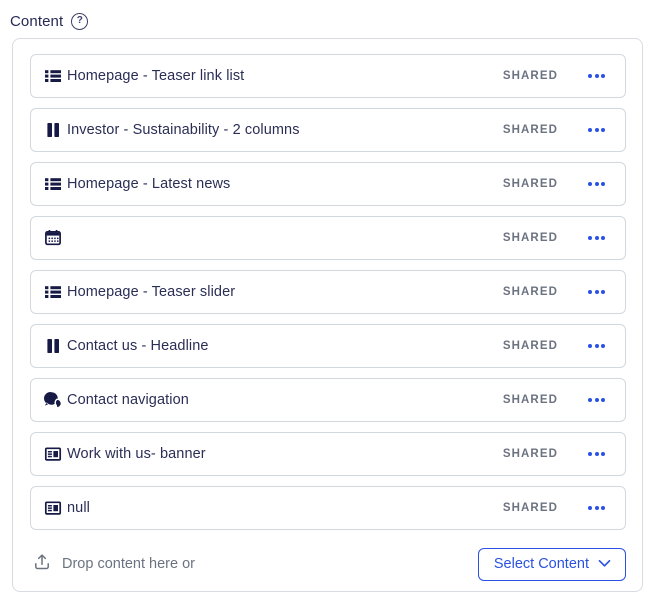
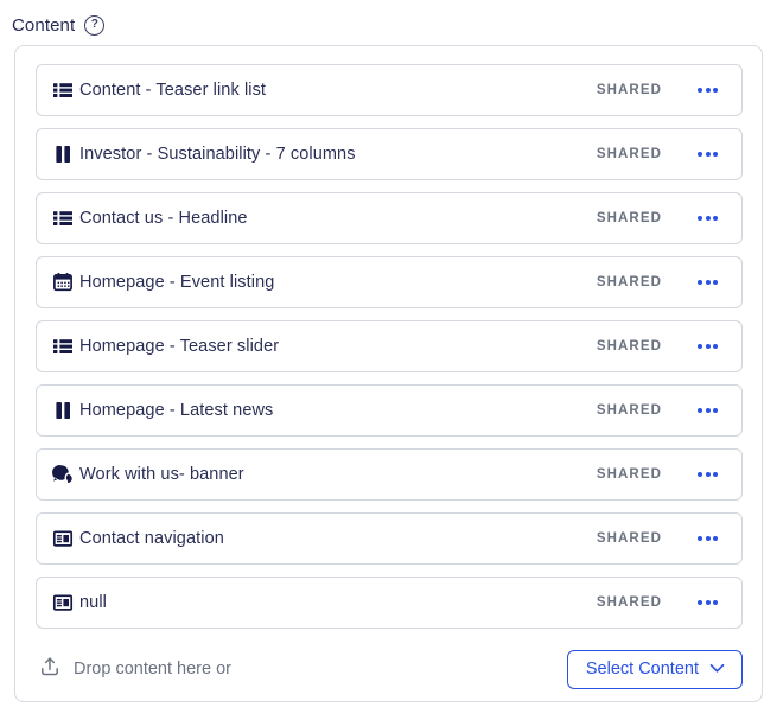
  Content
  ?
- Homepage - Teaser link list
+ Content - Teaser link list
  SHARED
- Investor - Sustainability - 2 columns
+ Investor - Sustainability - 7 columns
  SHARED
- Homepage - Latest news
+ Contact us - Headline
  SHARED
+ Homepage - Event listing
  SHARED
  Homepage - Teaser slider
  SHARED
- Contact us - Headline
+ Homepage - Latest news
  SHARED
- Contact navigation
+ Work with us- banner
  SHARED
- Work with us- banner
+ Contact navigation
  SHARED
  null
  SHARED
  Drop content here or
  Select Content
